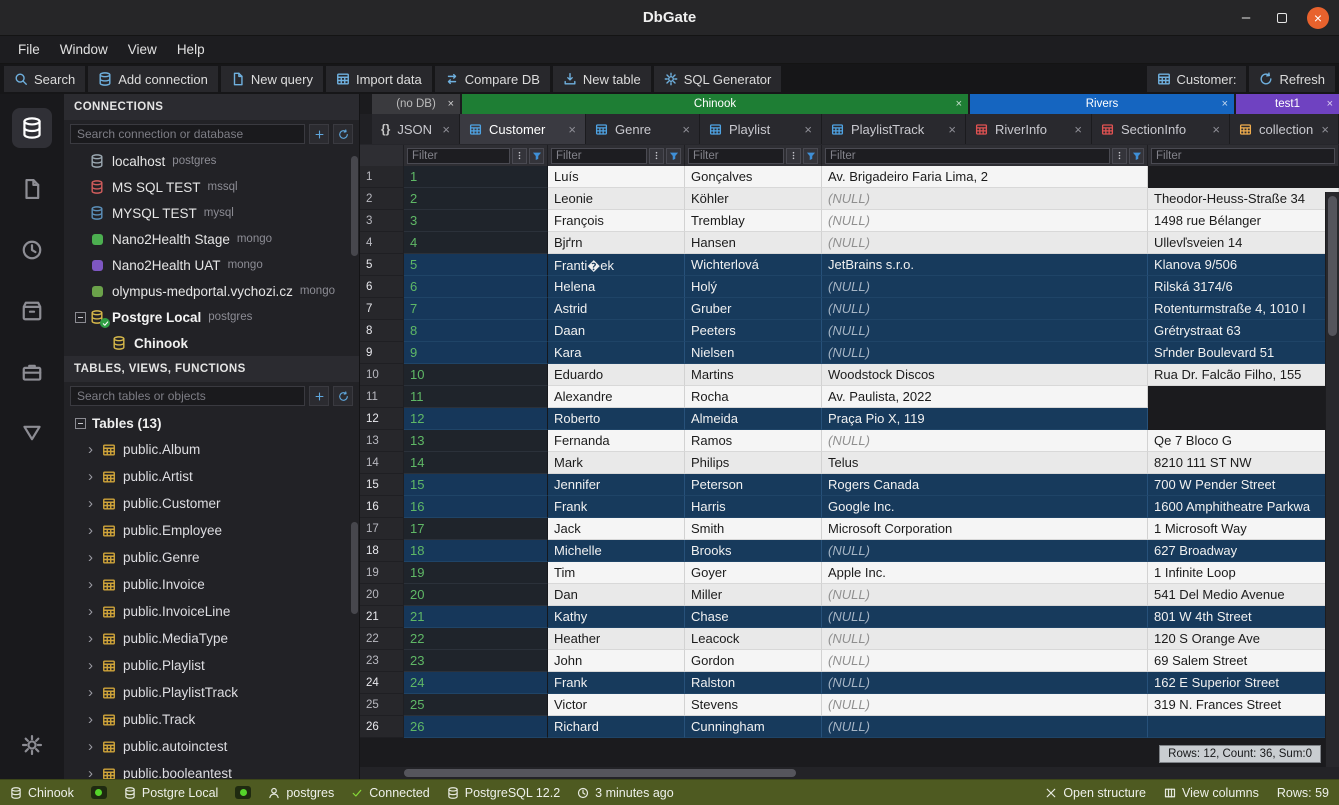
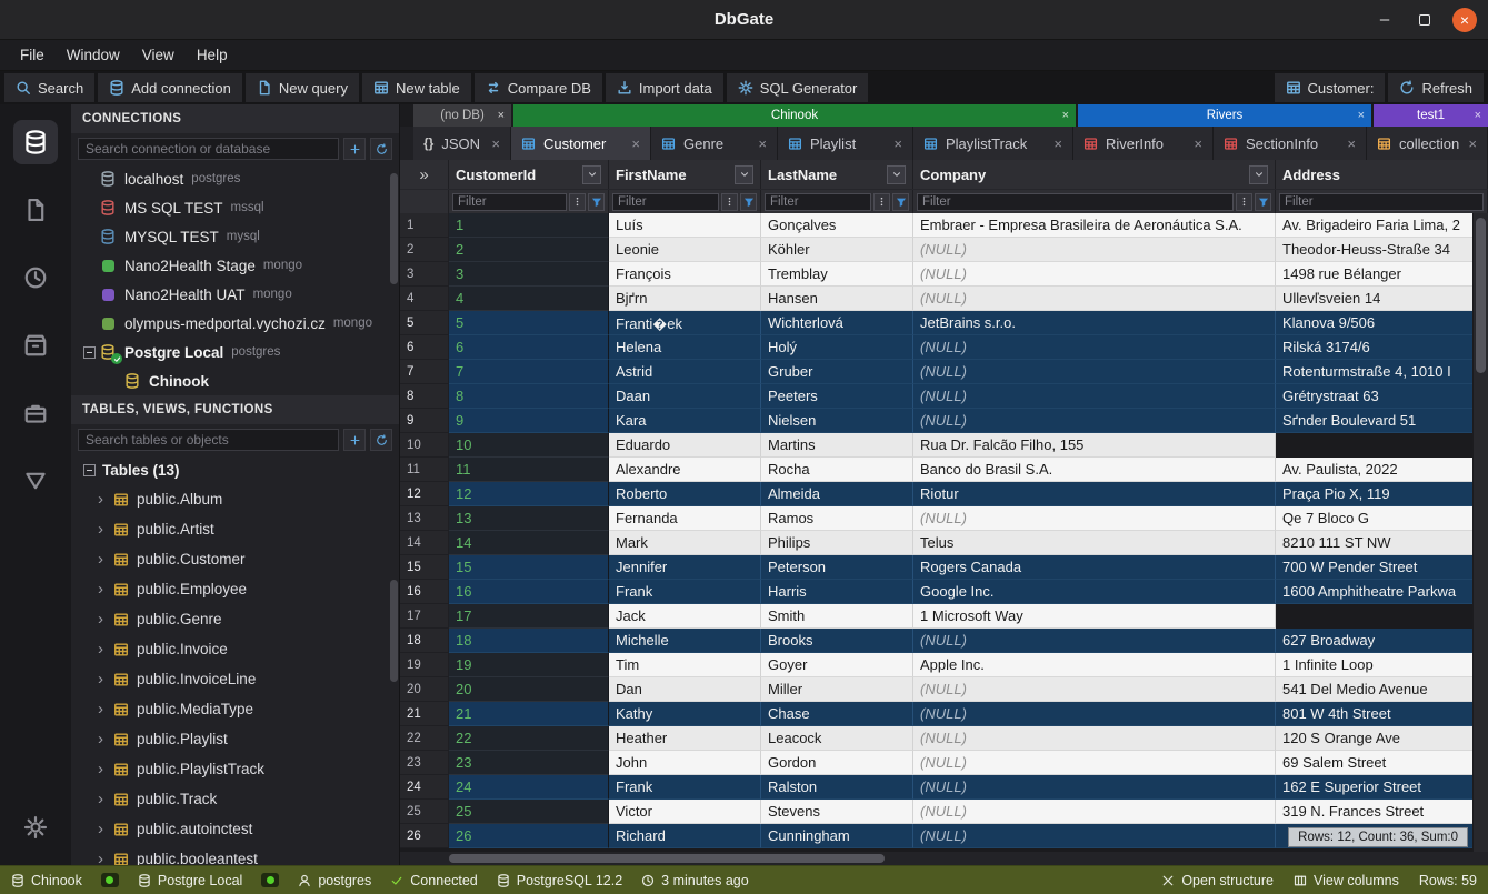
  DbGate
  –
  ×
  File
  Window
  View
  Help
  Search
  Add connection
  New query
- Import data
+ New table
  Compare DB
- New table
+ Import data
  SQL Generator
  Customer:
  Refresh
  CONNECTIONS
  Search connection or database
  localhost
  postgres
  MS SQL TEST
  mssql
  MYSQL TEST
  mysql
  Nano2Health Stage
  mongo
  Nano2Health UAT
  mongo
  olympus-medportal.vychozi.cz
  mongo
  Postgre Local
  postgres
  Chinook
  TABLES, VIEWS, FUNCTIONS
  Search tables or objects
  Tables (13)
  ›
  public.Album
  ›
  public.Artist
  ›
  public.Customer
  ›
  public.Employee
  ›
  public.Genre
  ›
  public.Invoice
  ›
  public.InvoiceLine
  ›
  public.MediaType
  ›
  public.Playlist
  ›
  public.PlaylistTrack
  ›
  public.Track
  ›
  public.autoinctest
  ›
  public.booleantest
  (no DB)
  ×
  Chinook
  ×
  Rivers
  ×
  test1
  ×
  {}
  JSON
  ×
  Customer
  ×
  Genre
  ×
  Playlist
  ×
  PlaylistTrack
  ×
  RiverInfo
  ×
  SectionInfo
  ×
  collection
  ×
+ »
+ CustomerId
+ FirstName
+ LastName
+ Company
+ Address
  Filter
  Filter
  Filter
  Filter
  Filter
  1
  1
  Luís
  Gonçalves
+ Embraer - Empresa Brasileira de Aeronáutica S.A.
  Av. Brigadeiro Faria Lima, 2
  2
  2
  Leonie
  Köhler
  (NULL)
  Theodor-Heuss-Straße 34
  3
  3
  François
  Tremblay
  (NULL)
  1498 rue Bélanger
  4
  4
  Bjґrn
  Hansen
  (NULL)
  Ullevľsveien 14
  5
  5
  Franti�ek
  Wichterlová
  JetBrains s.r.o.
  Klanova 9/506
  6
  6
  Helena
  Holý
  (NULL)
  Rilská 3174/6
  7
  7
  Astrid
  Gruber
  (NULL)
  Rotenturmstraße 4, 1010 I
  8
  8
  Daan
  Peeters
  (NULL)
  Grétrystraat 63
  9
  9
  Kara
  Nielsen
  (NULL)
  Sґnder Boulevard 51
  10
  10
  Eduardo
  Martins
- Woodstock Discos
  Rua Dr. Falcão Filho, 155
  11
  11
  Alexandre
  Rocha
+ Banco do Brasil S.A.
  Av. Paulista, 2022
  12
  12
  Roberto
  Almeida
+ Riotur
  Praça Pio X, 119
  13
  13
  Fernanda
  Ramos
  (NULL)
  Qe 7 Bloco G
  14
  14
  Mark
  Philips
  Telus
  8210 111 ST NW
  15
  15
  Jennifer
  Peterson
  Rogers Canada
  700 W Pender Street
  16
  16
  Frank
  Harris
  Google Inc.
  1600 Amphitheatre Parkwa
  17
  17
  Jack
  Smith
- Microsoft Corporation
  1 Microsoft Way
  18
  18
  Michelle
  Brooks
  (NULL)
  627 Broadway
  19
  19
  Tim
  Goyer
  Apple Inc.
  1 Infinite Loop
  20
  20
  Dan
  Miller
  (NULL)
  541 Del Medio Avenue
  21
  21
  Kathy
  Chase
  (NULL)
  801 W 4th Street
  22
  22
  Heather
  Leacock
  (NULL)
  120 S Orange Ave
  23
  23
  John
  Gordon
  (NULL)
  69 Salem Street
  24
  24
  Frank
  Ralston
  (NULL)
  162 E Superior Street
  25
  25
  Victor
  Stevens
  (NULL)
  319 N. Frances Street
  26
  26
  Richard
  Cunningham
  (NULL)
  Rows: 12, Count: 36, Sum:0
  Chinook
  Postgre Local
  postgres
  Connected
  PostgreSQL 12.2
  3 minutes ago
  Open structure
  View columns
  Rows: 59
